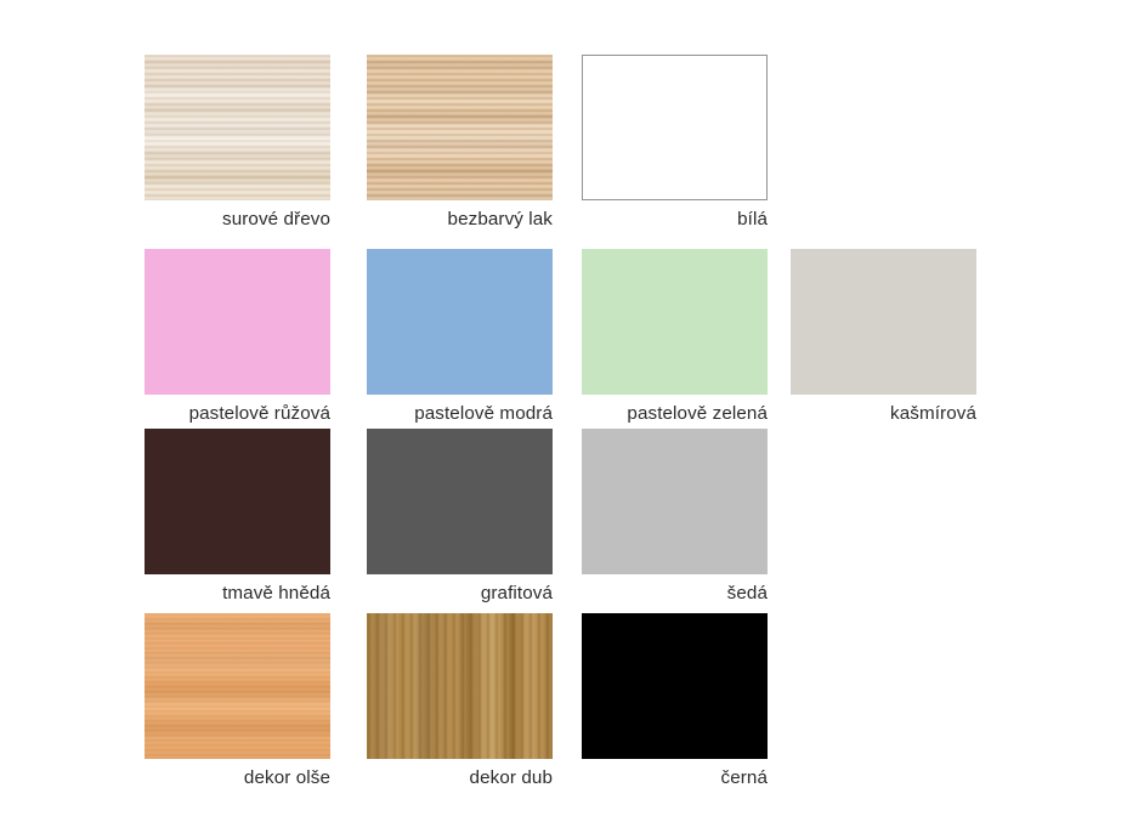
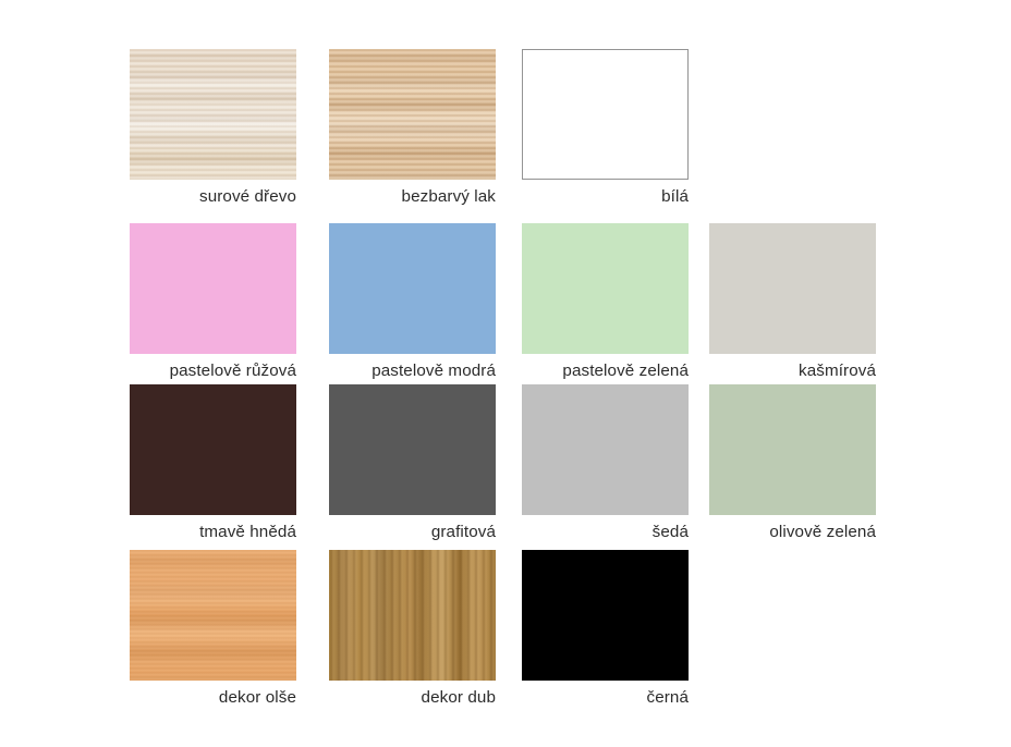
  surové dřevo
  bezbarvý lak
  bílá
  pastelově růžová
  pastelově modrá
  pastelově zelená
  kašmírová
  tmavě hnědá
  grafitová
  šedá
+ olivově zelená
  dekor olše
  dekor dub
  černá
